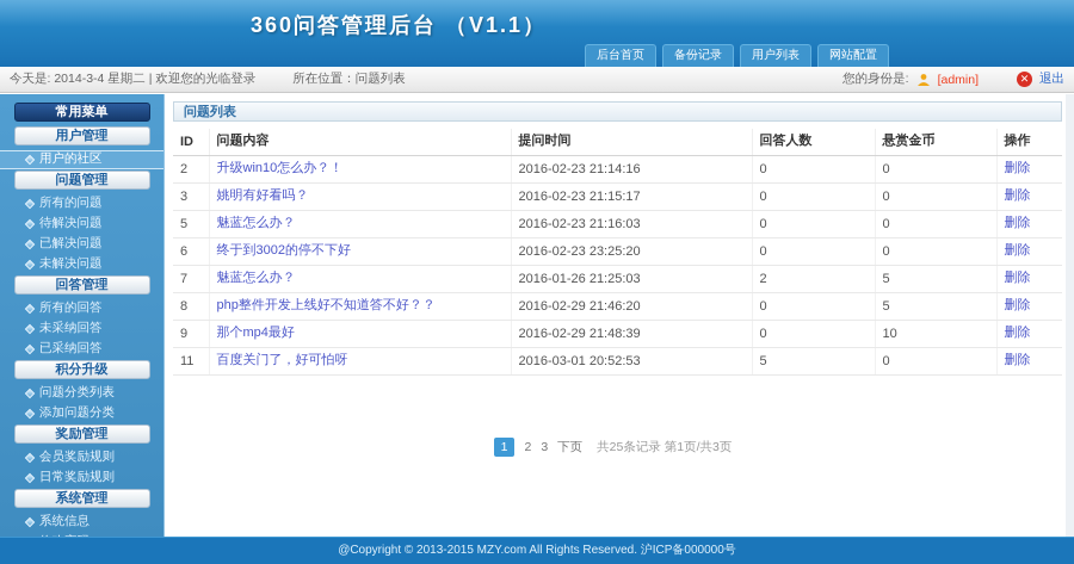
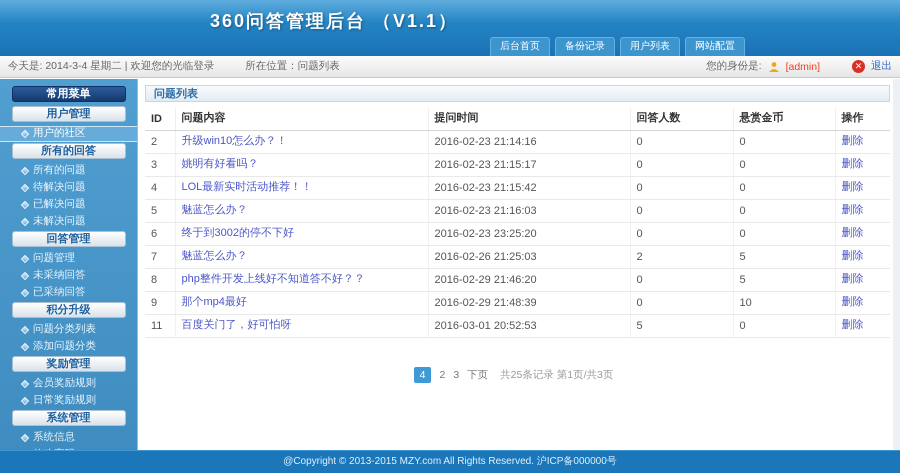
  360问答管理后台 （V1.1）
  后台首页
  备份记录
  用户列表
  网站配置
  今天是: 2014-3-4 星期二 | 欢迎您的光临登录 所在位置：问题列表
  您的身份是:
  [admin]
  ✕
  退出
  常用菜单
  用户管理
  用户的社区
- 问题管理
+ 所有的回答
  所有的问题
  待解决问题
  已解决问题
  未解决问题
  回答管理
- 所有的回答
+ 问题管理
  未采纳回答
  已采纳回答
  积分升级
  问题分类列表
  添加问题分类
  奖励管理
  会员奖励规则
  日常奖励规则
  系统管理
  系统信息
  问题列表
  ID	问题内容	提问时间	回答人数	悬赏金币	操作
  2	升级win10怎么办？！	2016-02-23 21:14:16	0	0	删除
  3	姚明有好看吗？	2016-02-23 21:15:17	0	0	删除
+ 4	LOL最新实时活动推荐！！	2016-02-23 21:15:42	0	0	删除
  5	魅蓝怎么办？	2016-02-23 21:16:03	0	0	删除
  6	终于到3002的停不下好	2016-02-23 23:25:20	0	0	删除
- 7	魅蓝怎么办？	2016-01-26 21:25:03	2	5	删除
+ 7	魅蓝怎么办？	2016-02-26 21:25:03	2	5	删除
  8	php整件开发上线好不知道答不好？？	2016-02-29 21:46:20	0	5	删除
  9	那个mp4最好	2016-02-29 21:48:39	0	10	删除
  11	百度关门了，好可怕呀	2016-03-01 20:52:53	5	0	删除
- 1 2 3 下页 共25条记录 第1页/共3页
+ 4 2 3 下页 共25条记录 第1页/共3页
  @Copyright © 2013-2015 MZY.com All Rights Reserved. 沪ICP备000000号
